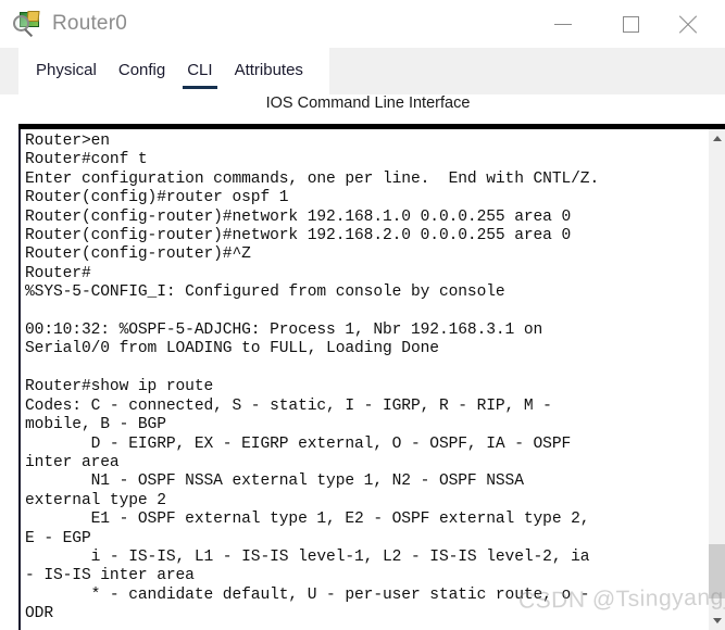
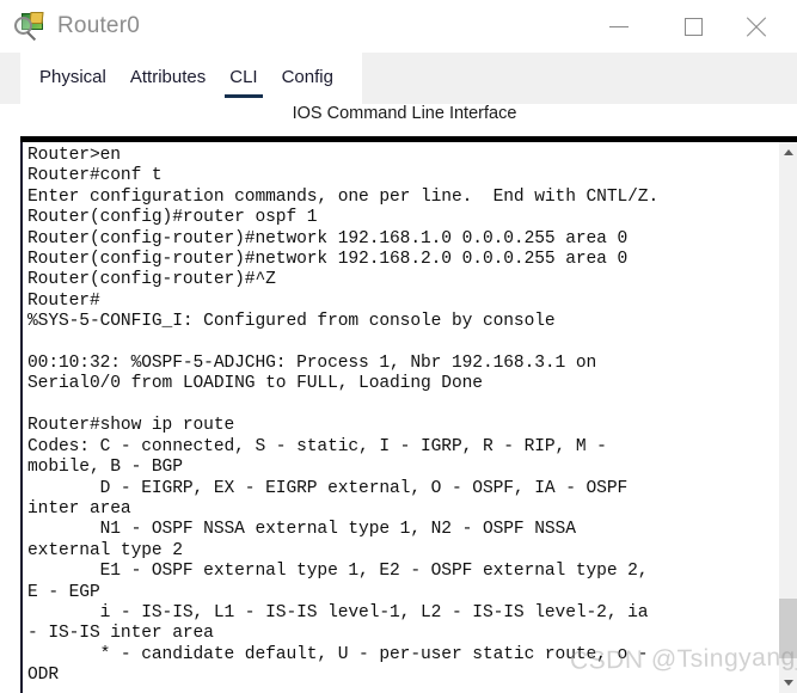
  Router0
  Physical
- Config
+ Attributes
  CLI
- Attributes
+ Config
  IOS Command Line Interface
  Router>en
  Router#conf t
  Enter configuration commands, one per line. End with CNTL/Z.
  Router(config)#router ospf 1
  Router(config-router)#network 192.168.1.0 0.0.0.255 area 0
  Router(config-router)#network 192.168.2.0 0.0.0.255 area 0
  Router(config-router)#^Z
  Router#
  %SYS-5-CONFIG_I: Configured from console by console
  00:10:32: %OSPF-5-ADJCHG: Process 1, Nbr 192.168.3.1 on
  Serial0/0 from LOADING to FULL, Loading Done
  Router#show ip route
  Codes: C - connected, S - static, I - IGRP, R - RIP, M -
  mobile, B - BGP
  D - EIGRP, EX - EIGRP external, O - OSPF, IA - OSPF
  inter area
  N1 - OSPF NSSA external type 1, N2 - OSPF NSSA
  external type 2
  E1 - OSPF external type 1, E2 - OSPF external type 2,
  E - EGP
  i - IS-IS, L1 - IS-IS level-1, L2 - IS-IS level-2, ia
  - IS-IS inter area
  * - candidate default, U - per-user static route, o -
  ODR
  CSDN @Tsingyang
